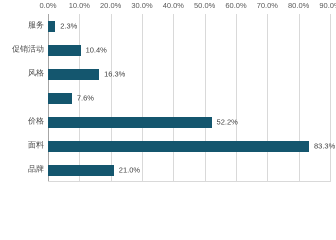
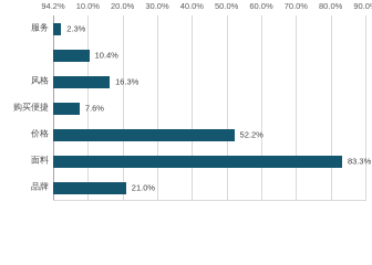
- 0.0%
+ 94.2%
  10.0%
  20.0%
  30.0%
  40.0%
  50.0%
  60.0%
  70.0%
  80.0%
  90.0
  2.3%
  10.4%
  16.3%
  7.6%
  52.2%
  83.3%
  21.0%
  服务
- 促销活动
  风格
+ 购买便捷
  价格
  面料
  品牌
